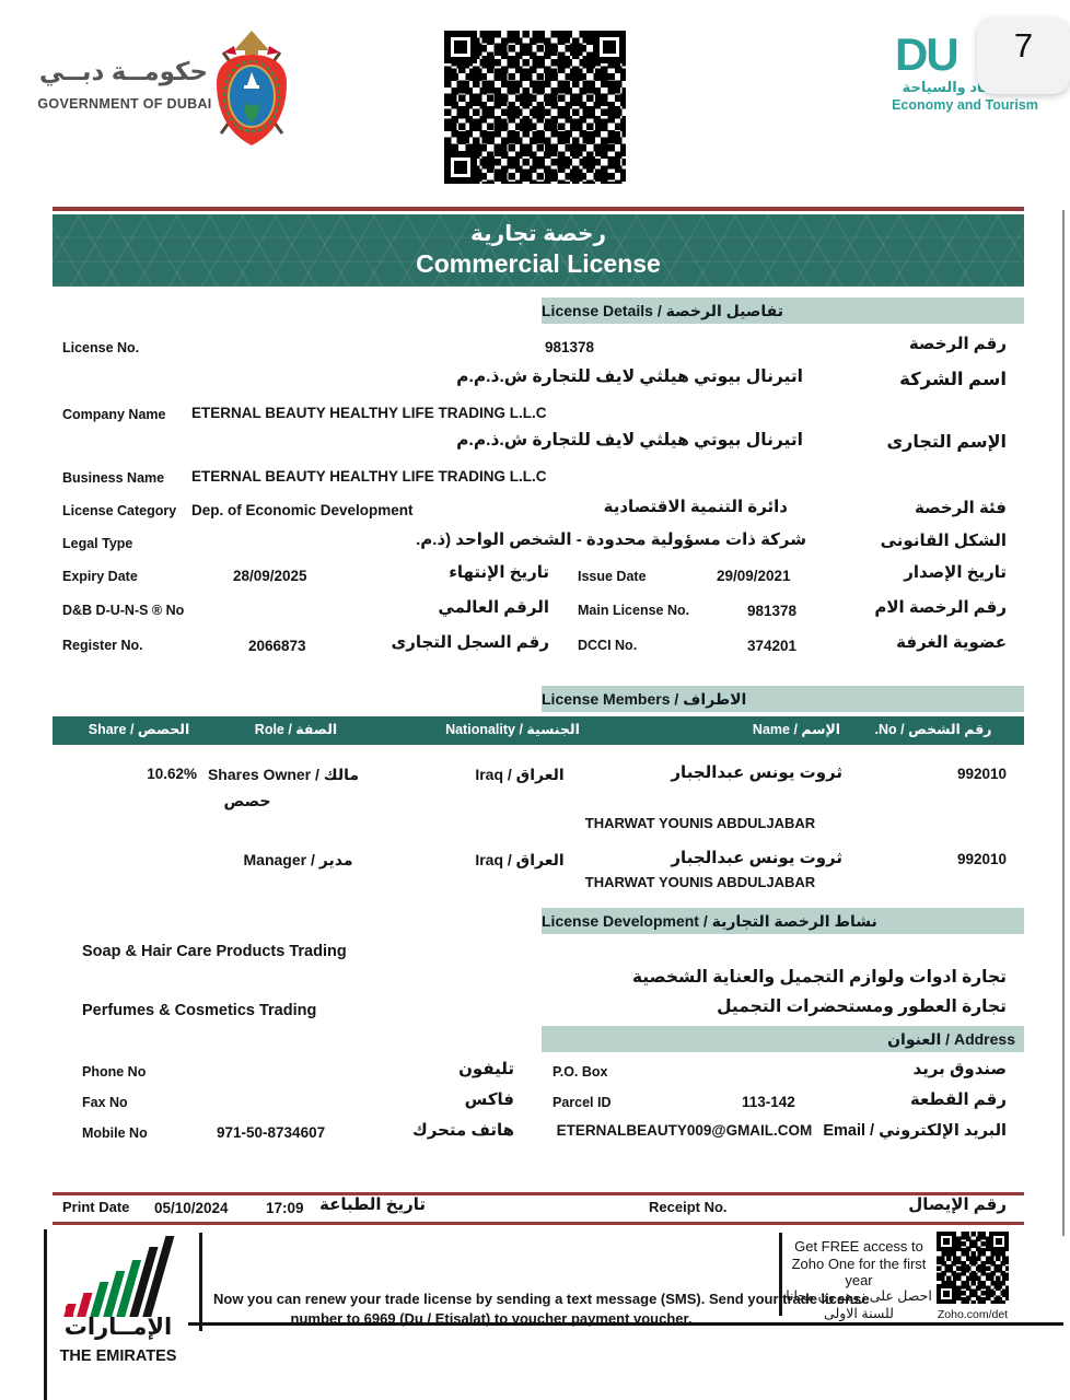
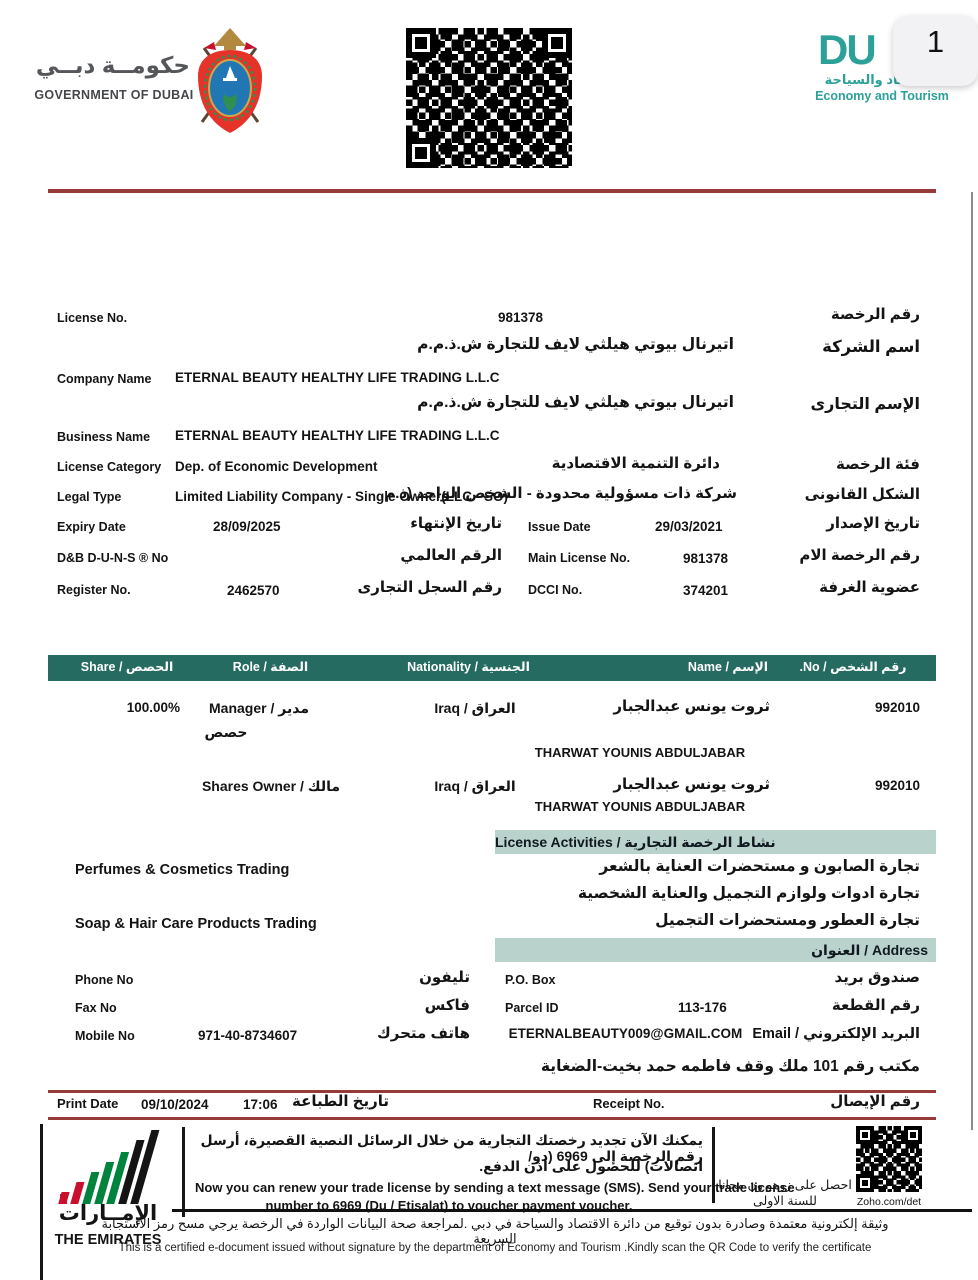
  حكومــة دبــي
  GOVERNMENT OF DUBAI
  DU
  Economy and Tourism
- 7
+ 1
- رخصة تجارية
- Commercial License
- تفاصيل الرخصة / License Details
  License No.
  981378
  رقم الرخصة
  اتيرنال بيوتي هيلثي لايف للتجارة ش.ذ.م.م
  اسم الشركة
  Company Name
  ETERNAL BEAUTY HEALTHY LIFE TRADING L.L.C
  اتيرنال بيوتي هيلثي لايف للتجارة ش.ذ.م.م
  الإسم التجارى
  Business Name
  ETERNAL BEAUTY HEALTHY LIFE TRADING L.L.C
  License Category
  Dep. of Economic Development
  دائرة التنمية الاقتصادية
  فئة الرخصة
  Legal Type
+ Limited Liability Company - Single Owner(LLC - SO)
  شركة ذات مسؤولية محدودة - الشخص الواحد (ذ.م.
  الشكل القانونى
  Expiry Date
  28/09/2025
  تاريخ الإنتهاء
  Issue Date
- 29/09/2021
+ 29/03/2021
  تاريخ الإصدار
  D&B D-U-N-S ® No
  الرقم العالمي
  Main License No.
  981378
  رقم الرخصة الام
  Register No.
- 2066873
+ 2462570
  رقم السجل التجارى
  DCCI No.
  374201
  عضوية الغرفة
- الاطراف / License Members
  الحصص / Share
  الصفة / Role
  الجنسية / Nationality
  الإسم / Name
  رقم الشخص / No.
- 10.62%
+ 100.00%
- مالك / Shares Owner
+ مدير / Manager
  حصص
  العراق / Iraq
  ثروت يونس عبدالجبار
  992010
  THARWAT YOUNIS ABDULJABAR
- مدير / Manager
+ مالك / Shares Owner
  العراق / Iraq
  ثروت يونس عبدالجبار
  992010
  THARWAT YOUNIS ABDULJABAR
- نشاط الرخصة التجارية / License Development
+ نشاط الرخصة التجارية / License Activities
- Soap & Hair Care Products Trading
+ Perfumes & Cosmetics Trading
+ تجارة الصابون و مستحضرات العناية بالشعر
  تجارة ادوات ولوازم التجميل والعناية الشخصية
- Perfumes & Cosmetics Trading
+ Soap & Hair Care Products Trading
  تجارة العطور ومستحضرات التجميل
  العنوان / Address
  Phone No
  تليفون
  P.O. Box
  صندوق بريد
  Fax No
  فاكس
  Parcel ID
- 113-142
+ 113-176
  رقم القطعة
  Mobile No
- 971-50-8734607
+ 971-40-8734607
  هاتف متحرك
  ETERNALBEAUTY009@GMAIL.COM
  البريد الإلكتروني / Email
+ مكتب رقم 101 ملك وقف فاطمه حمد بخيت-الضغاية
  Print Date
- 05/10/2024
+ 09/10/2024
- 17:09
+ 17:06
  تاريخ الطباعة
  Receipt No.
  رقم الإيصال
  الإمــارات
  THE EMIRATES
+ يمكنك الآن تجديد رخصتك التجارية من خلال الرسائل النصية القصيرة، أرسل رقم الرخصة إلى 6969 (دو/
+ اتصالات) للحصول على اذن الدفع.
  Now you can renew your trade license by sending a text message (SMS). Send your
  number to 6969 (Du / Etisalat) to voucher payment voucher.
- Get FREE access to Zoho One for the first year
  احصل على زوهو ون مجانا للسنة الاولى
  Zoho.com/det
+ وثيقة إلكترونية معتمدة وصادرة بدون توقيع من دائرة الاقتصاد والسياحة في دبي .لمراجعة صحة البيانات الواردة في الرخصة يرجي مسح رمز الاستجابة السريعة
+ This is a certified e-document issued without signature by the department of Economy and Tourism .Kindly scan the QR Code to verify the certificate
